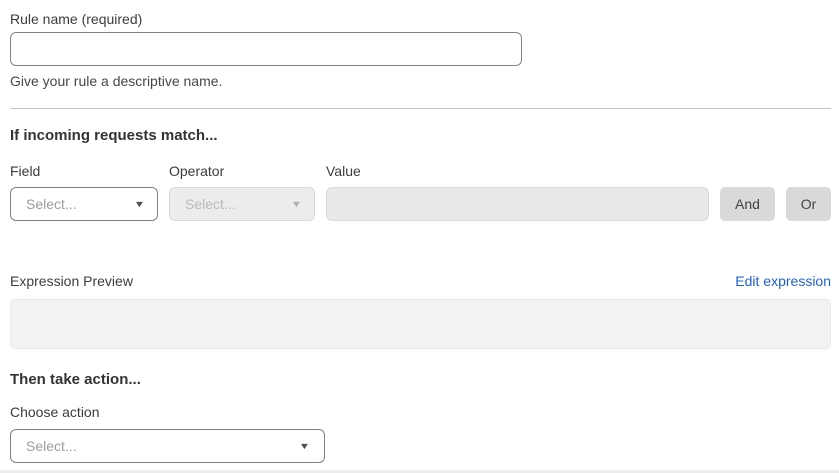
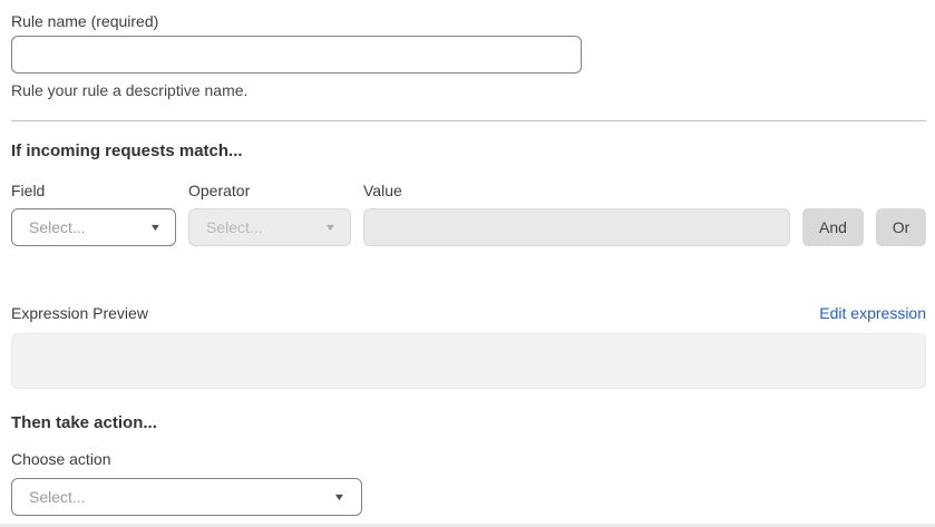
  Rule name (required)
- Give your rule a descriptive name.
+ Rule your rule a descriptive name.
  If incoming requests match...
  Field
  Select...
  ▼
  Operator
  Select...
  ▼
  Value
  And
  Or
  Expression Preview
  Edit expression
  Then take action...
  Choose action
  Select...
  ▼
